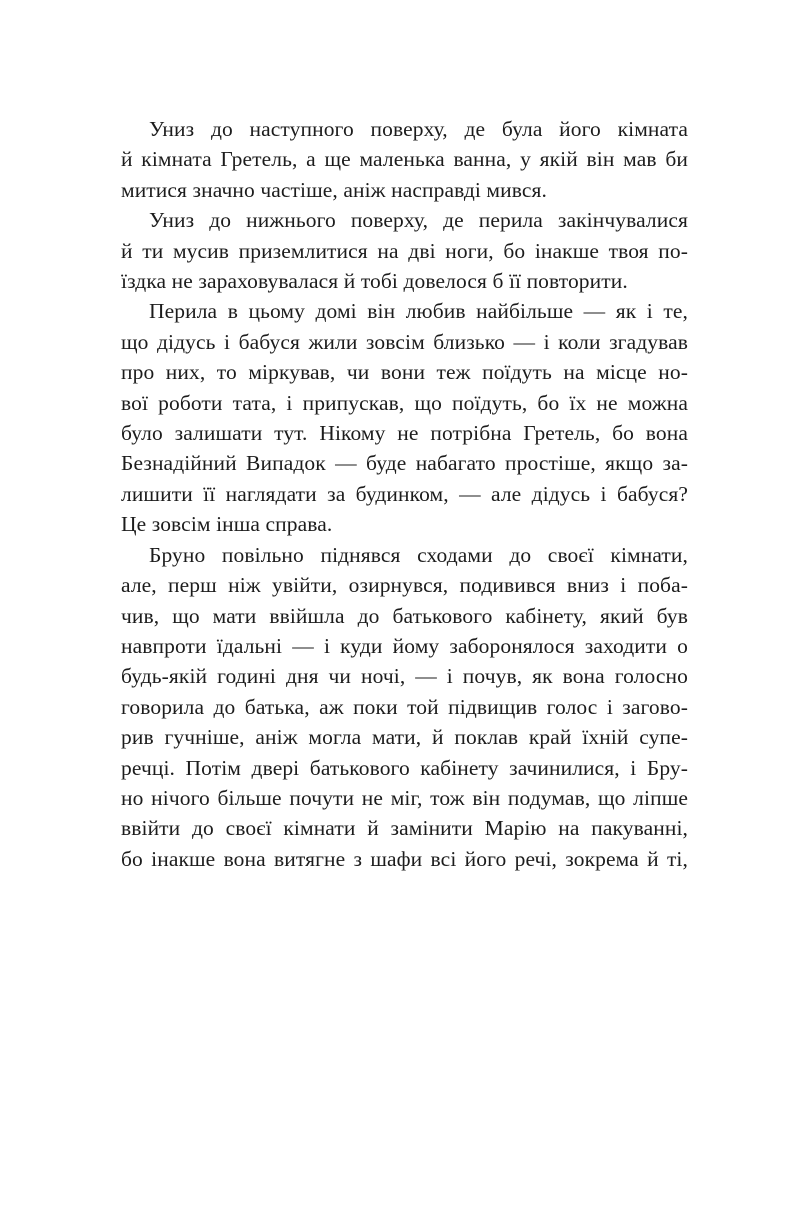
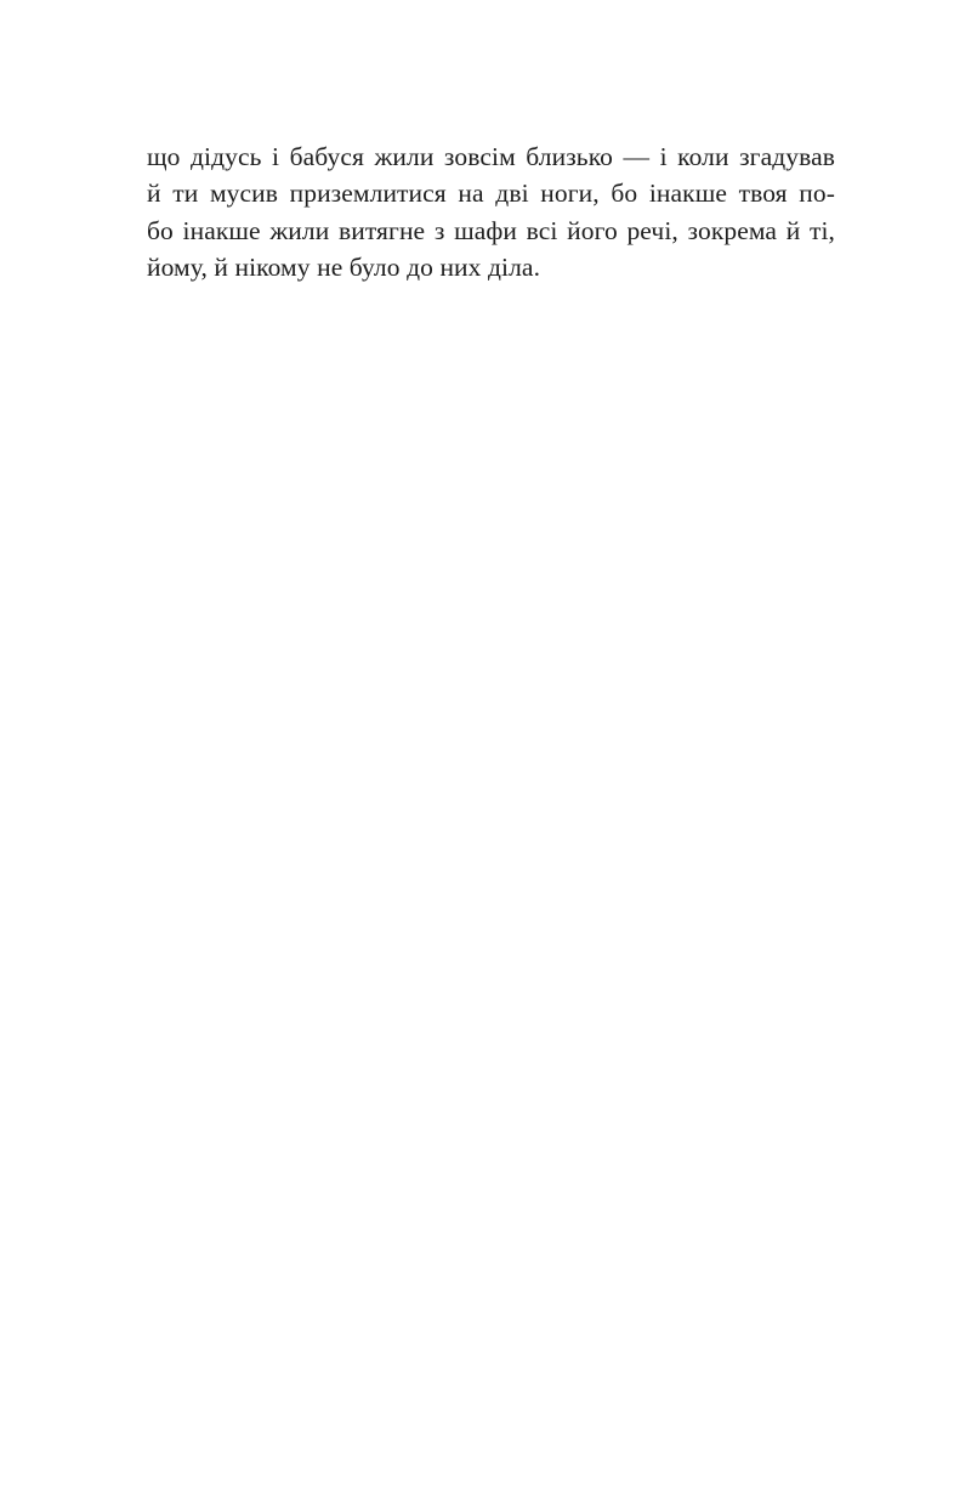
- Униз до наступного поверху, де була його кімната
- й кімната Гретель, а ще маленька ванна, у якій він мав би
- митися значно частіше, аніж насправді мився.
- Униз до нижнього поверху, де перила закінчувалися
- й ти мусив приземлитися на дві ноги, бо інакше твоя по-
+ що дідусь і бабуся жили зовсім близько — і коли згадував
- їздка не зараховувалася й тобі довелося б її повторити.
- Перила в цьому домі він любив найбільше — як і те,
- що дідусь і бабуся жили зовсім близько — і коли згадував
+ й ти мусив приземлитися на дві ноги, бо інакше твоя по-
- про них, то міркував, чи вони теж поїдуть на місце но-
- вої роботи тата, і припускав, що поїдуть, бо їх не можна
- було залишати тут. Нікому не потрібна Гретель, бо вона
- Безнадійний Випадок — буде набагато простіше, якщо за-
- лишити її наглядати за будинком, — але дідусь і бабуся?
- Це зовсім інша справа.
- Бруно повільно піднявся сходами до своєї кімнати,
- але, перш ніж увійти, озирнувся, подивився вниз і поба-
- чив, що мати ввійшла до батькового кабінету, який був
- навпроти їдальні — і куди йому заборонялося заходити о
- будь-якій годині дня чи ночі, — і почув, як вона голосно
- говорила до батька, аж поки той підвищив голос і загово-
- рив гучніше, аніж могла мати, й поклав край їхній супе-
- речці. Потім двері батькового кабінету зачинилися, і Бру-
- но нічого більше почути не міг, тож він подумав, що ліпше
- ввійти до своєї кімнати й замінити Марію на пакуванні,
- бо інакше вона витягне з шафи всі його речі, зокрема й ті,
+ бо інакше жили витягне з шафи всі його речі, зокрема й ті,
+ йому, й нікому не було до них діла.
